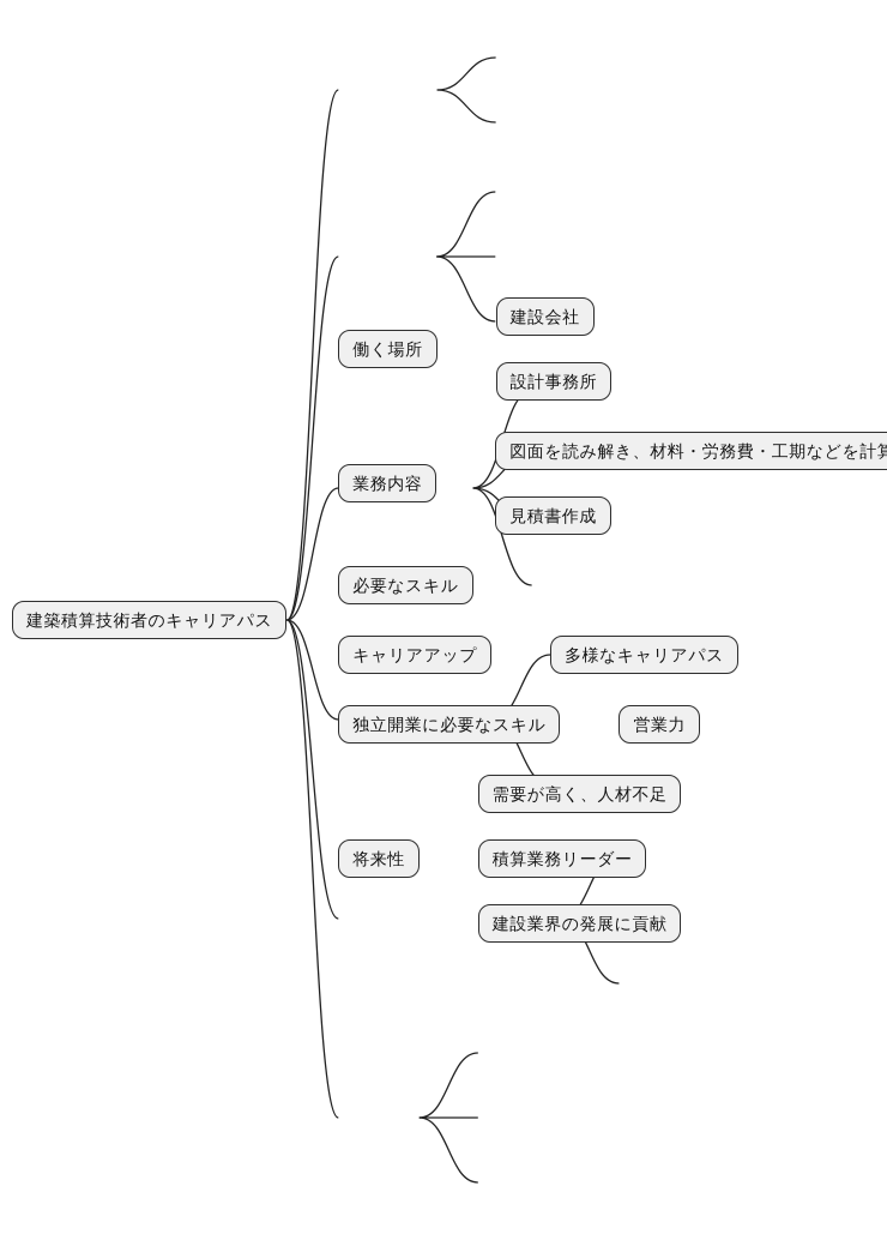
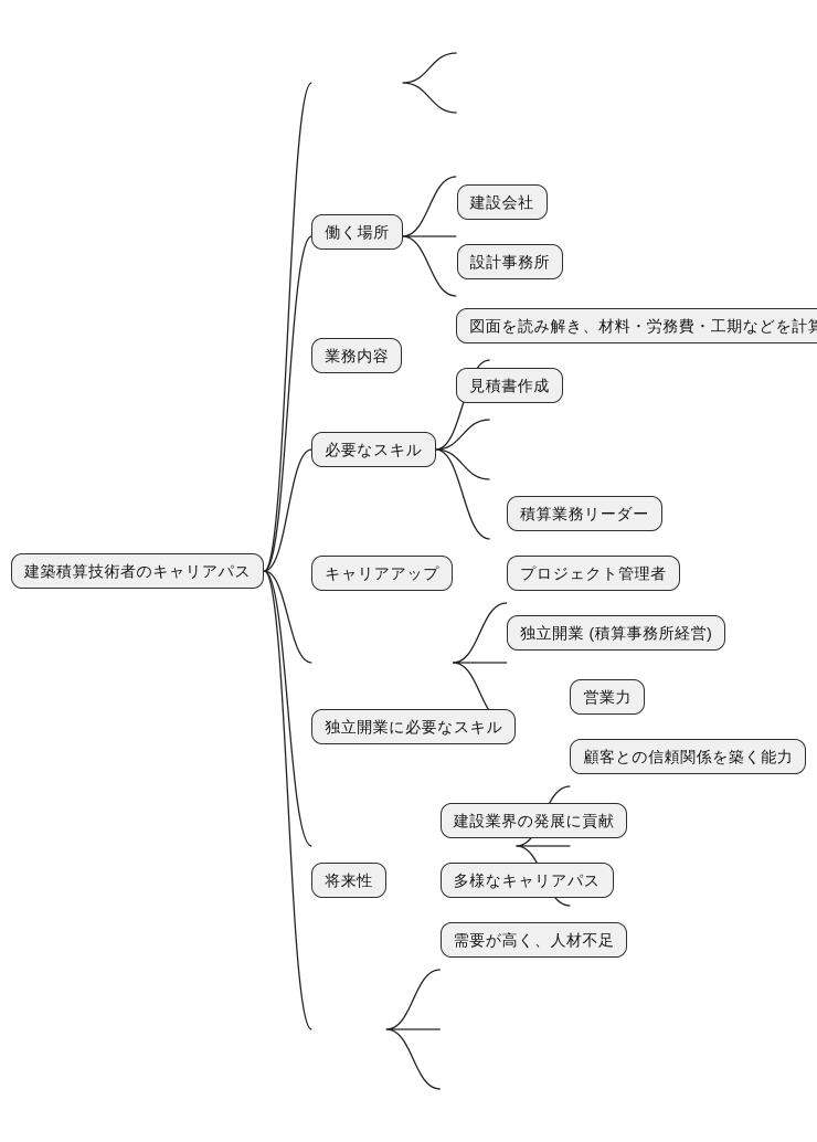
  建築積算技術者のキャリアパス
  働く場所
  建設会社
  設計事務所
  業務内容
  図面を読み解き、材料・労務費・工期などを計算
  見積書作成
  必要なスキル
  キャリアアップ
- 多様なキャリアパス
+ 積算業務リーダー
+ プロジェクト管理者
+ 独立開業 (積算事務所経営)
  独立開業に必要なスキル
  営業力
+ 顧客との信頼関係を築く能力
  将来性
- 需要が高く、人材不足
+ 建設業界の発展に貢献
- 積算業務リーダー
+ 多様なキャリアパス
- 建設業界の発展に貢献
+ 需要が高く、人材不足
